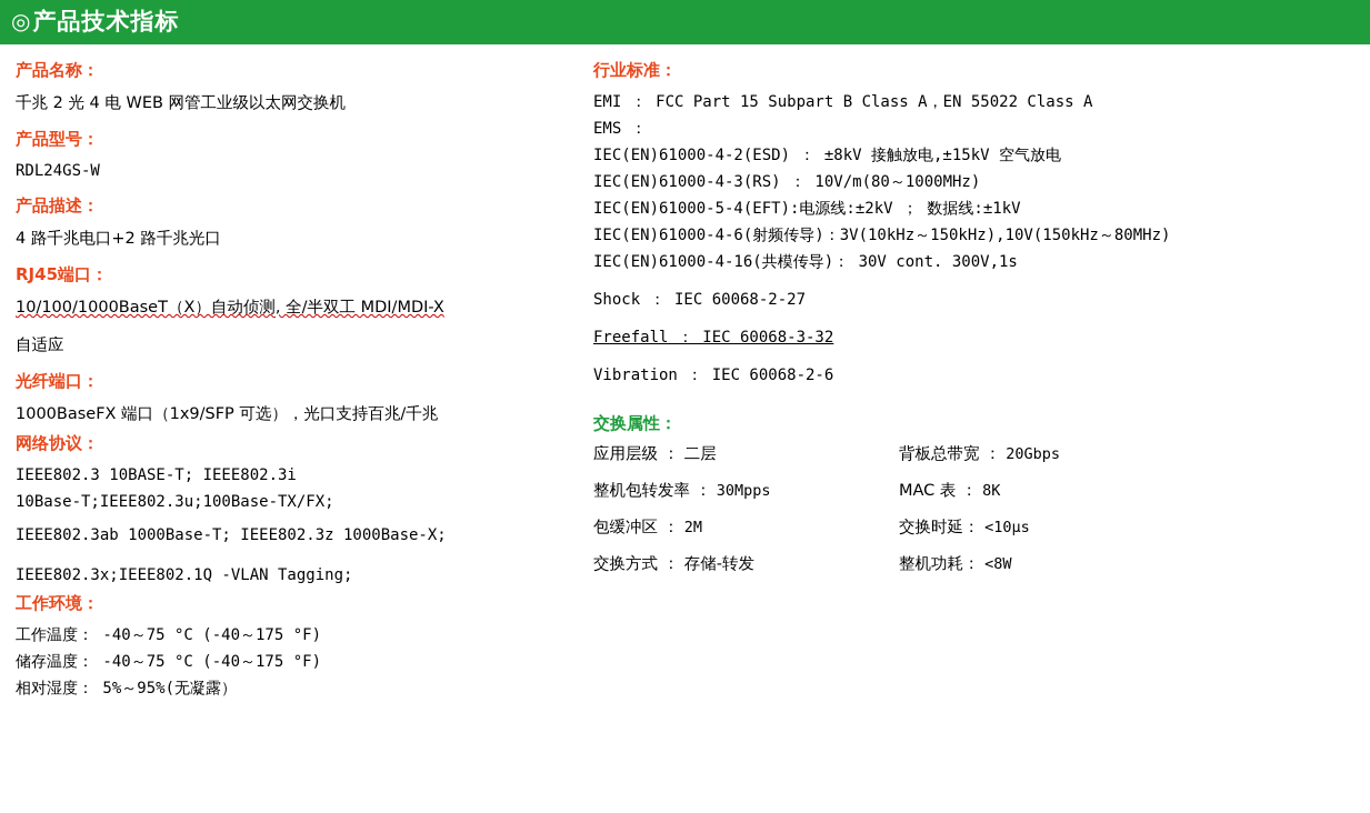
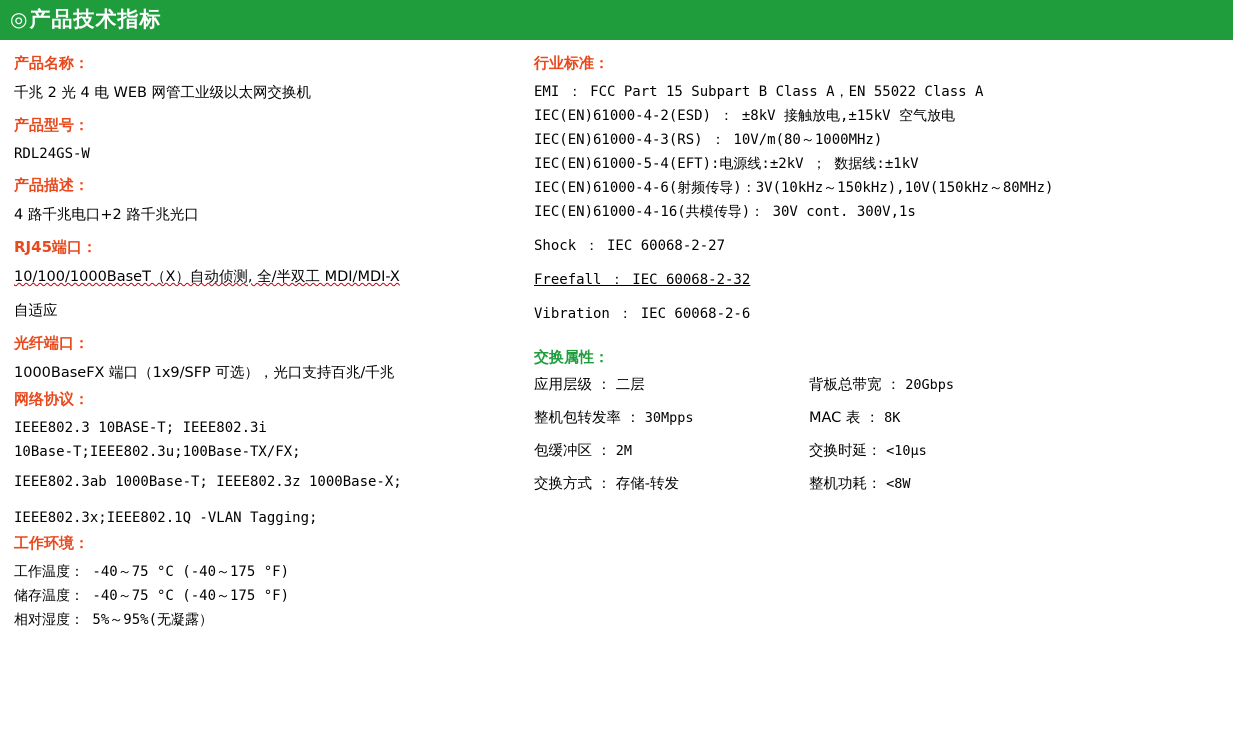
  ◎
  产品技术指标
  产品名称：
  千兆 2 光 4 电 WEB 网管工业级以太网交换机
  产品型号：
  RDL24GS-W
  产品描述：
  4 路千兆电口+2 路千兆光口
  RJ45端口：
  10/100/1000BaseT（X）自动侦测, 全/半双工 MDI/MDI-X
  自适应
  光纤端口：
  1000BaseFX 端口（1x9/SFP 可选），光口支持百兆/千兆
  网络协议：
  IEEE802.3 10BASE-T; IEEE802.3i
  10Base-T;IEEE802.3u;100Base-TX/FX;
  IEEE802.3ab 1000Base-T; IEEE802.3z 1000Base-X;
  IEEE802.3x;IEEE802.1Q -VLAN Tagging;
  工作环境：
  工作温度： -40～75 °C (-40～175 °F)
  储存温度： -40～75 °C (-40～175 °F)
  相对湿度： 5%～95%(无凝露）
  行业标准：
  EMI ： FCC Part 15 Subpart B Class A，EN 55022 Class A
- EMS ：
  IEC(EN)61000-4-2(ESD) ： ±8kV 接触放电,±15kV 空气放电
  IEC(EN)61000-4-3(RS) ： 10V/m(80～1000MHz)
  IEC(EN)61000-5-4(EFT):电源线:±2kV ； 数据线:±1kV
  IEC(EN)61000-4-6(射频传导)：3V(10kHz～150kHz),10V(150kHz～80MHz)
  IEC(EN)61000-4-16(共模传导)： 30V cont. 300V,1s
  Shock ： IEC 60068-2-27
- Freefall ： IEC 60068-3-32
+ Freefall ： IEC 60068-2-32
  Vibration ： IEC 60068-2-6
  交换属性：
  应用层级 ： 二层
  背板总带宽 ： 20Gbps
  整机包转发率 ： 30Mpps
  MAC 表 ： 8K
  包缓冲区 ： 2M
  交换时延： <10μs
  交换方式 ： 存储-转发
  整机功耗： <8W
